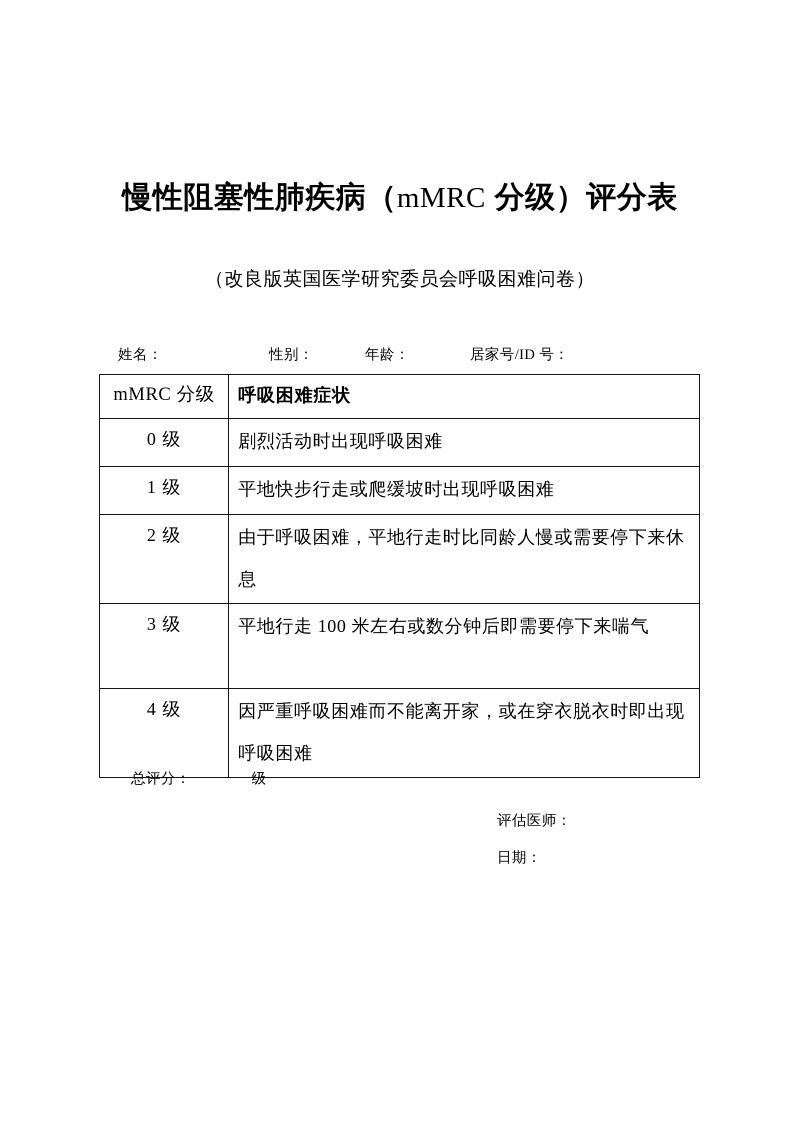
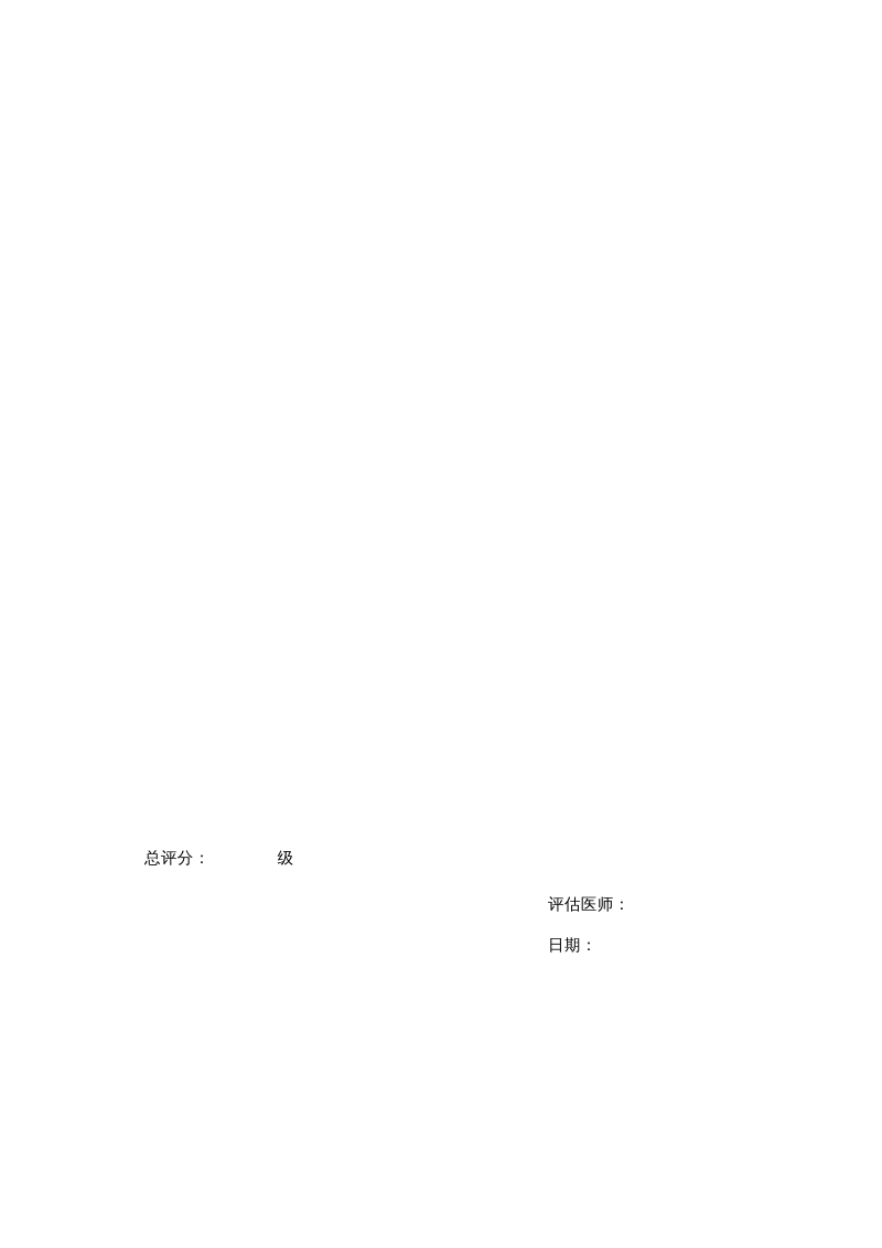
- 慢性阻塞性肺疾病（mMRC 分级）评分表
- （改良版英国医学研究委员会呼吸困难问卷）
- 姓名：
- 性别：
- 年龄：
- 居家号/ID 号：
- mMRC 分级	呼吸困难症状
- 0 级	剧烈活动时出现呼吸困难
- 1 级	平地快步行走或爬缓坡时出现呼吸困难
- 2 级	由于呼吸困难，平地行走时比同龄人慢或需要停下来休息
- 3 级	平地行走 100 米左右或数分钟后即需要停下来喘气
- 4 级	因严重呼吸困难而不能离开家，或在穿衣脱衣时即出现呼吸困难
  总评分： 级
  评估医师：
  日期：
